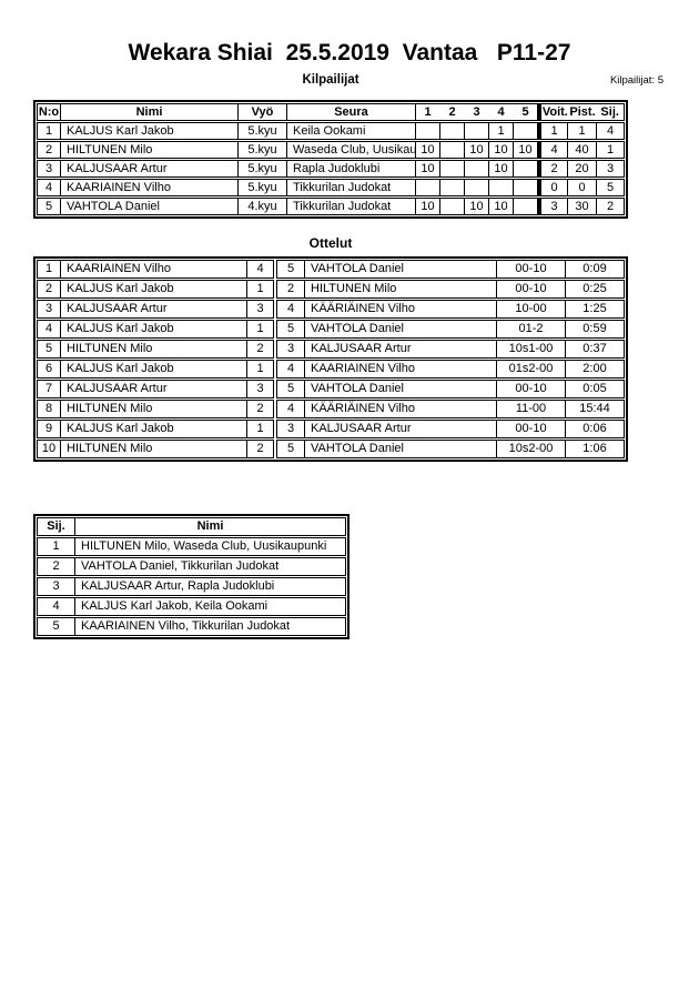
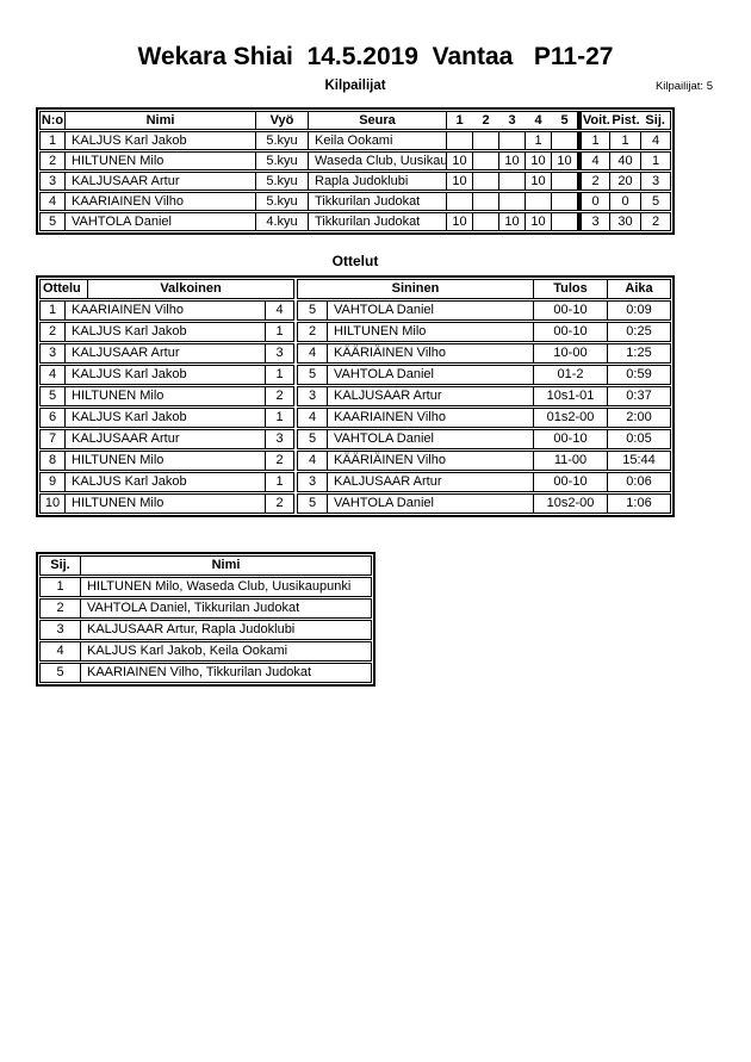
- Wekara Shiai 25.5.2019 Vantaa P11-27
+ Wekara Shiai 14.5.2019 Vantaa P11-27
  Kilpailijat
  Kilpailijat: 5
  N:o
  Nimi
  Vyö
  Seura
  1
  2
  3
  4
  5
  Voit.
  Pist.
  Sij.
  1
  KALJUS Karl Jakob
  5.kyu
  Keila Ookami
  1
  1
  1
  4
  2
  HILTUNEN Milo
  5.kyu
  Waseda Club, Uusikau
  10
  10
  10
  10
  4
  40
  1
  3
  KALJUSAAR Artur
  5.kyu
  Rapla Judoklubi
  10
  10
  2
  20
  3
  4
  KAARIAINEN Vilho
  5.kyu
  Tikkurilan Judokat
  0
  0
  5
  5
  VAHTOLA Daniel
  4.kyu
  Tikkurilan Judokat
  10
  10
  10
  3
  30
  2
  Ottelut
+ Ottelu
+ Valkoinen
+ Sininen
+ Tulos
+ Aika
  1
  KAARIAINEN Vilho
  4
  5
  VAHTOLA Daniel
  00-10
  0:09
  2
  KALJUS Karl Jakob
  1
  2
  HILTUNEN Milo
  00-10
  0:25
  3
  KALJUSAAR Artur
  3
  4
  KÄÄRIÄINEN Vilho
  10-00
  1:25
  4
  KALJUS Karl Jakob
  1
  5
  VAHTOLA Daniel
  01-2
  0:59
  5
  HILTUNEN Milo
  2
  3
  KALJUSAAR Artur
- 10s1-00
+ 10s1-01
  0:37
  6
  KALJUS Karl Jakob
  1
  4
  KAARIAINEN Vilho
  01s2-00
  2:00
  7
  KALJUSAAR Artur
  3
  5
  VAHTOLA Daniel
  00-10
  0:05
  8
  HILTUNEN Milo
  2
  4
  KÄÄRIÄINEN Vilho
  11-00
  15:44
  9
  KALJUS Karl Jakob
  1
  3
  KALJUSAAR Artur
  00-10
  0:06
  10
  HILTUNEN Milo
  2
  5
  VAHTOLA Daniel
  10s2-00
  1:06
  Sij.
  Nimi
  1
  HILTUNEN Milo, Waseda Club, Uusikaupunki
  2
  VAHTOLA Daniel, Tikkurilan Judokat
  3
  KALJUSAAR Artur, Rapla Judoklubi
  4
  KALJUS Karl Jakob, Keila Ookami
  5
  KAARIAINEN Vilho, Tikkurilan Judokat
